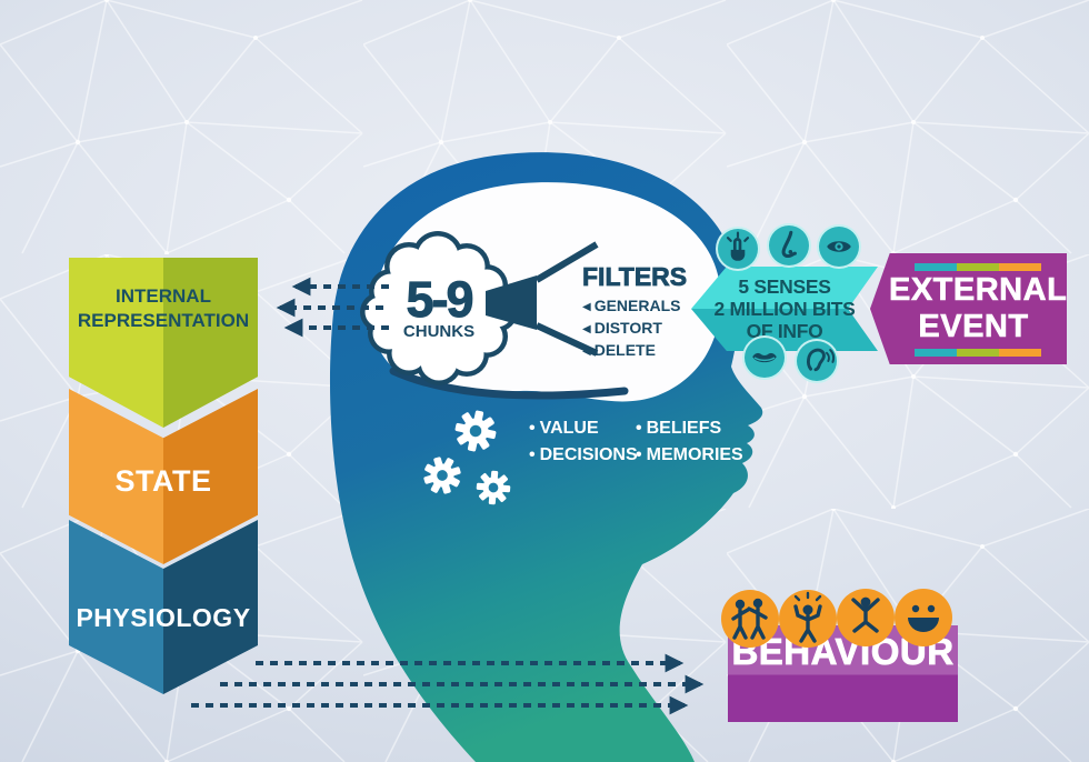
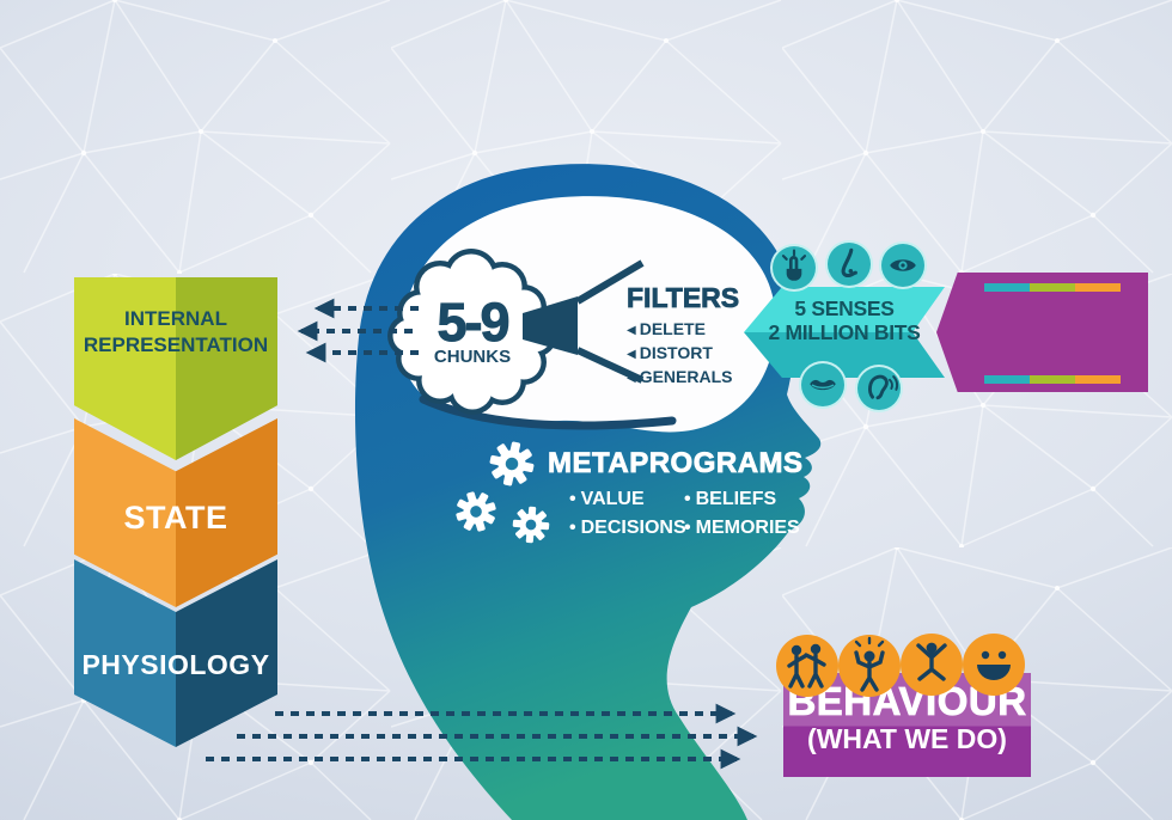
  INTERNAL
  REPRESENTATION
  STATE
  PHYSIOLOGY
  5-9
  CHUNKS
  FILTERS
- GENERALS
+ DELETE
  DISTORT
- DELETE
+ GENERALS
+ METAPROGRAMS
  VALUE
  BELIEFS
  DECISIONS
  MEMORIES
  5 SENSES
  2 MILLION BITS
- OF INFO
- EXTERNAL
- EVENT
  BEHAVIOUR
+ (WHAT WE DO)
